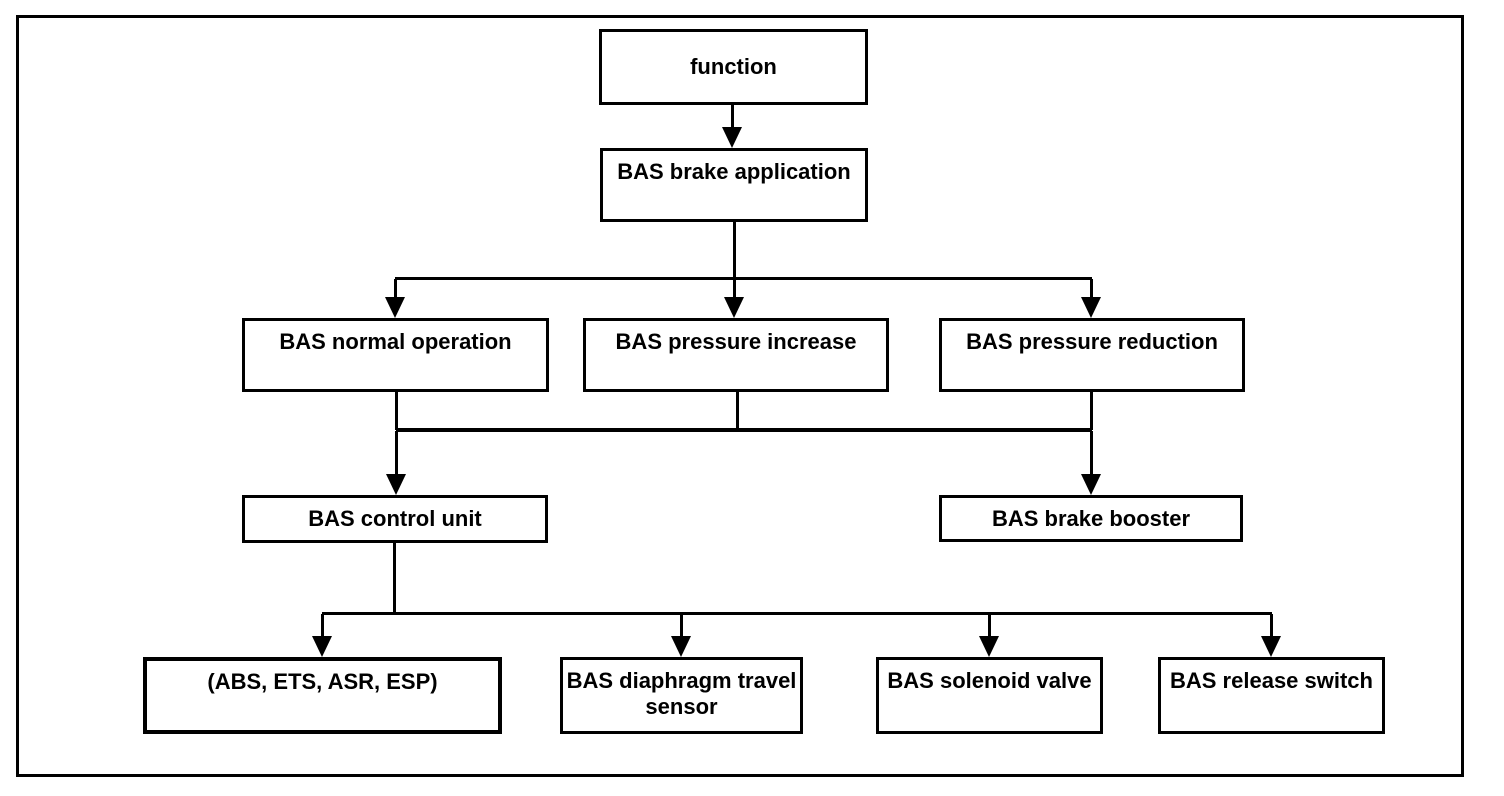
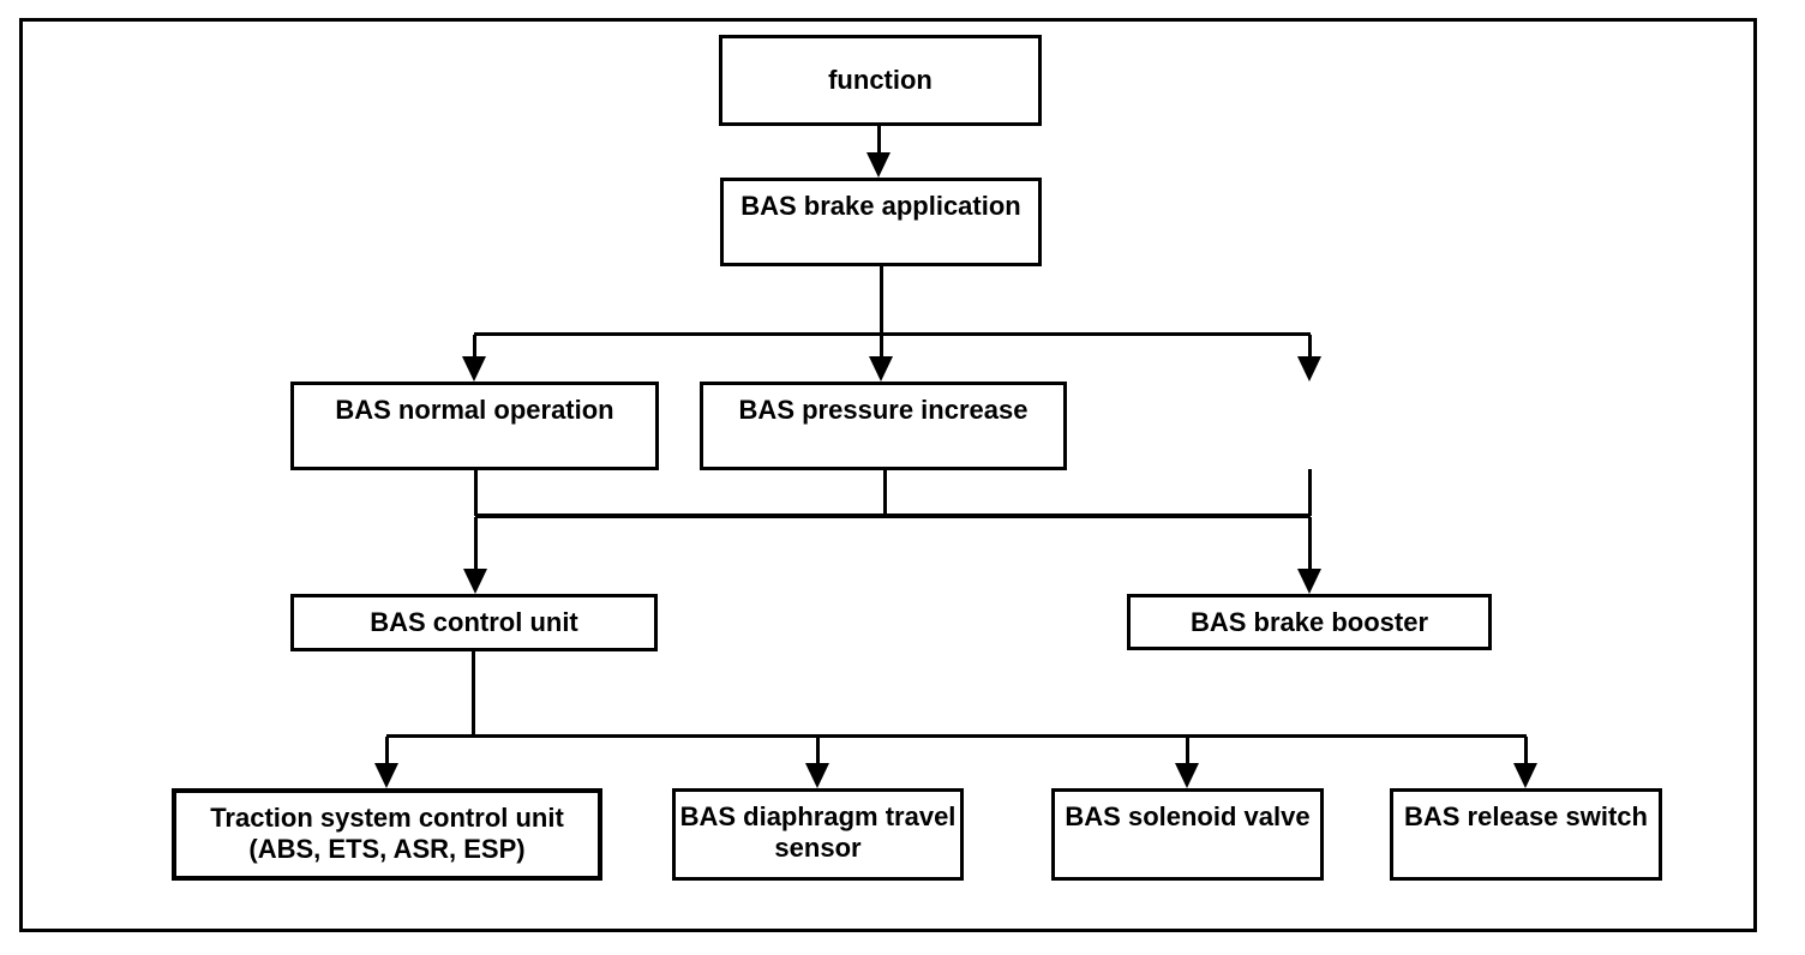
  function
  BAS brake application
  BAS normal operation
  BAS pressure increase
- BAS pressure reduction
  BAS control unit
  BAS brake booster
+ Traction system control unit
  (ABS, ETS, ASR, ESP)
  BAS diaphragm travel
  sensor
  BAS solenoid valve
  BAS release switch
